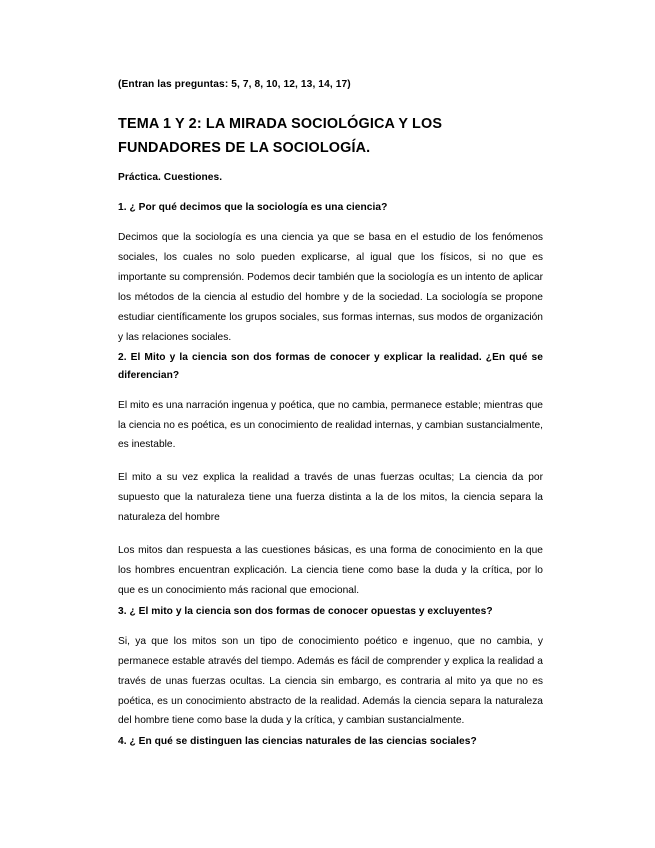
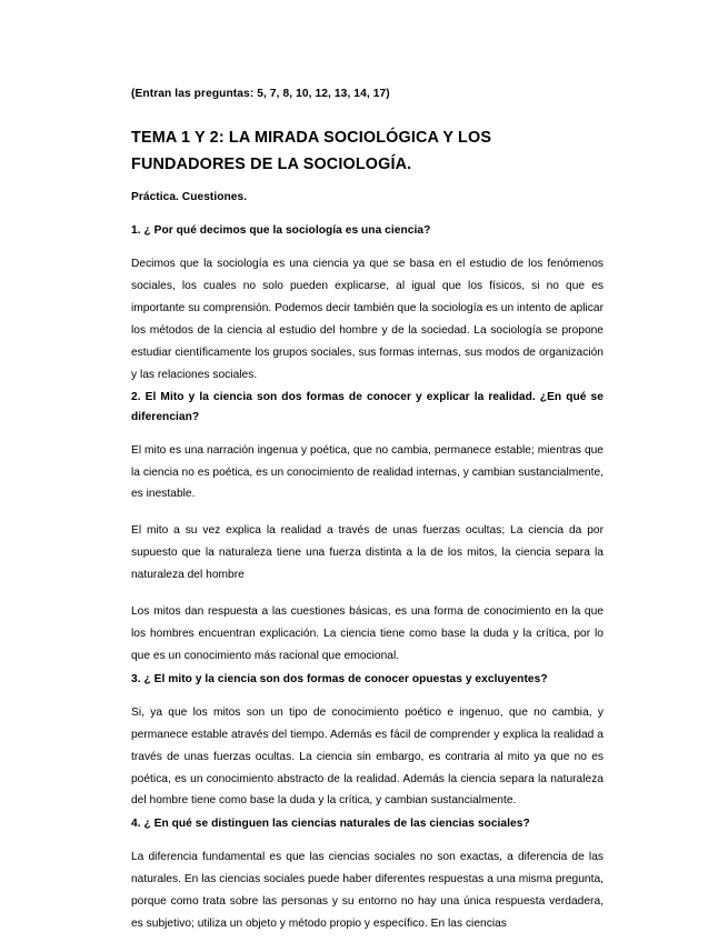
  (Entran las preguntas: 5, 7, 8, 10, 12, 13, 14, 17)
  TEMA 1 Y 2: LA MIRADA SOCIOLÓGICA Y LOS
  FUNDADORES DE LA SOCIOLOGÍA.
  Práctica. Cuestiones.
  1. ¿ Por qué decimos que la sociología es una ciencia?
  Decimos que la sociología es una ciencia ya que se basa en el estudio de los fenómenos sociales, los cuales no solo pueden explicarse, al igual que los físicos, si no que es importante su comprensión. Podemos decir también que la sociología es un intento de aplicar los métodos de la ciencia al estudio del hombre y de la sociedad. La sociología se propone estudiar científicamente los grupos sociales, sus formas internas, sus modos de organización y las relaciones sociales.
  2. El Mito y la ciencia son dos formas de conocer y explicar la realidad. ¿En qué se diferencian?
  El mito es una narración ingenua y poética, que no cambia, permanece estable; mientras que la ciencia no es poética, es un conocimiento de realidad internas, y cambian sustancialmente, es inestable.
  El mito a su vez explica la realidad a través de unas fuerzas ocultas; La ciencia da por supuesto que la naturaleza tiene una fuerza distinta a la de los mitos, la ciencia separa la naturaleza del hombre
  Los mitos dan respuesta a las cuestiones básicas, es una forma de conocimiento en la que los hombres encuentran explicación. La ciencia tiene como base la duda y la crítica, por lo que es un conocimiento más racional que emocional.
  3. ¿ El mito y la ciencia son dos formas de conocer opuestas y excluyentes?
  Si, ya que los mitos son un tipo de conocimiento poético e ingenuo, que no cambia, y permanece estable através del tiempo. Además es fácil de comprender y explica la realidad a través de unas fuerzas ocultas. La ciencia sin embargo, es contraria al mito ya que no es poética, es un conocimiento abstracto de la realidad. Además la ciencia separa la naturaleza del hombre tiene como base la duda y la crítica, y cambian sustancialmente.
  4. ¿ En qué se distinguen las ciencias naturales de las ciencias sociales?
+ La diferencia fundamental es que las ciencias sociales no son exactas, a diferencia de las naturales. En las ciencias sociales puede haber diferentes respuestas a una misma pregunta, porque como trata sobre las personas y su entorno no hay una única respuesta verdadera, es subjetivo; utiliza un objeto y método propio y específico. En las ciencias
